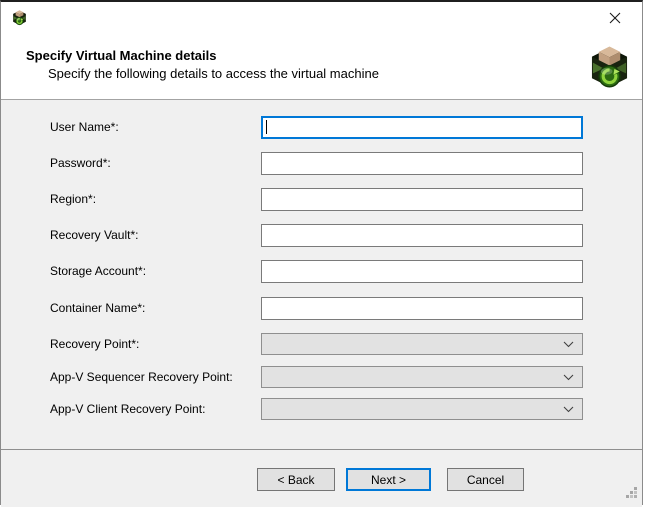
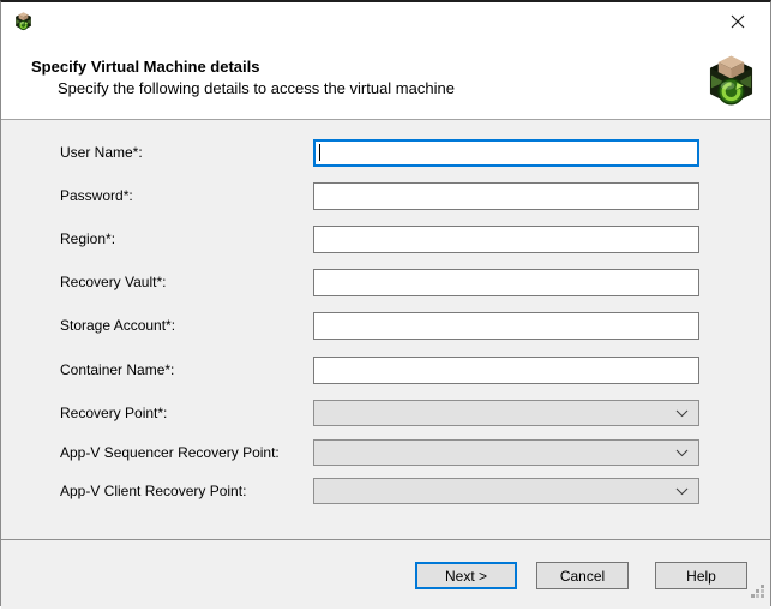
  Specify Virtual Machine details
  Specify the following details to access the virtual machine
  User Name*:
  Password*:
  Region*:
  Recovery Vault*:
  Storage Account*:
  Container Name*:
  Recovery Point*:
  App-V Sequencer Recovery Point:
  App-V Client Recovery Point:
- < Back
  Next >
  Cancel
+ Help
